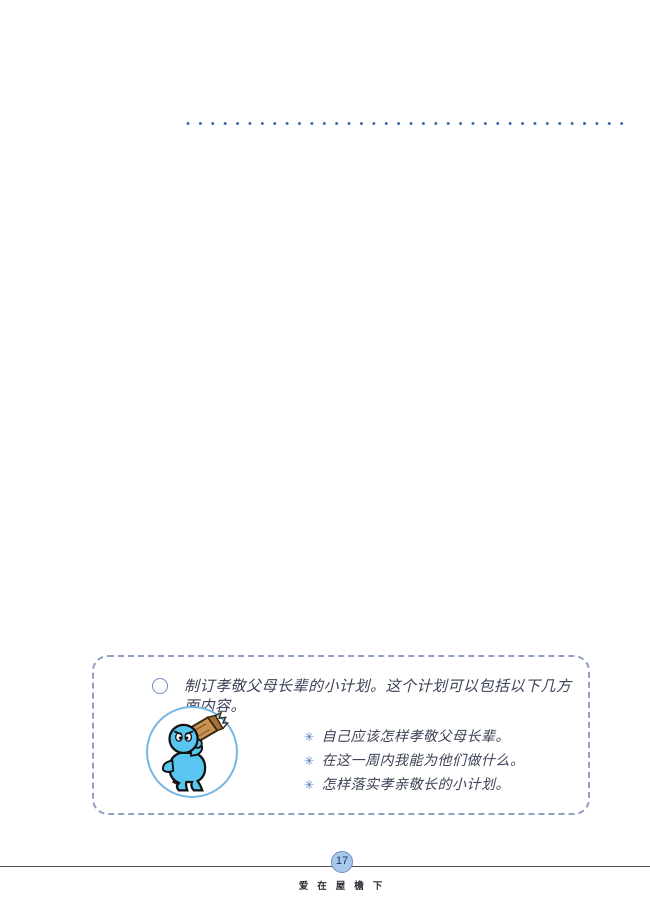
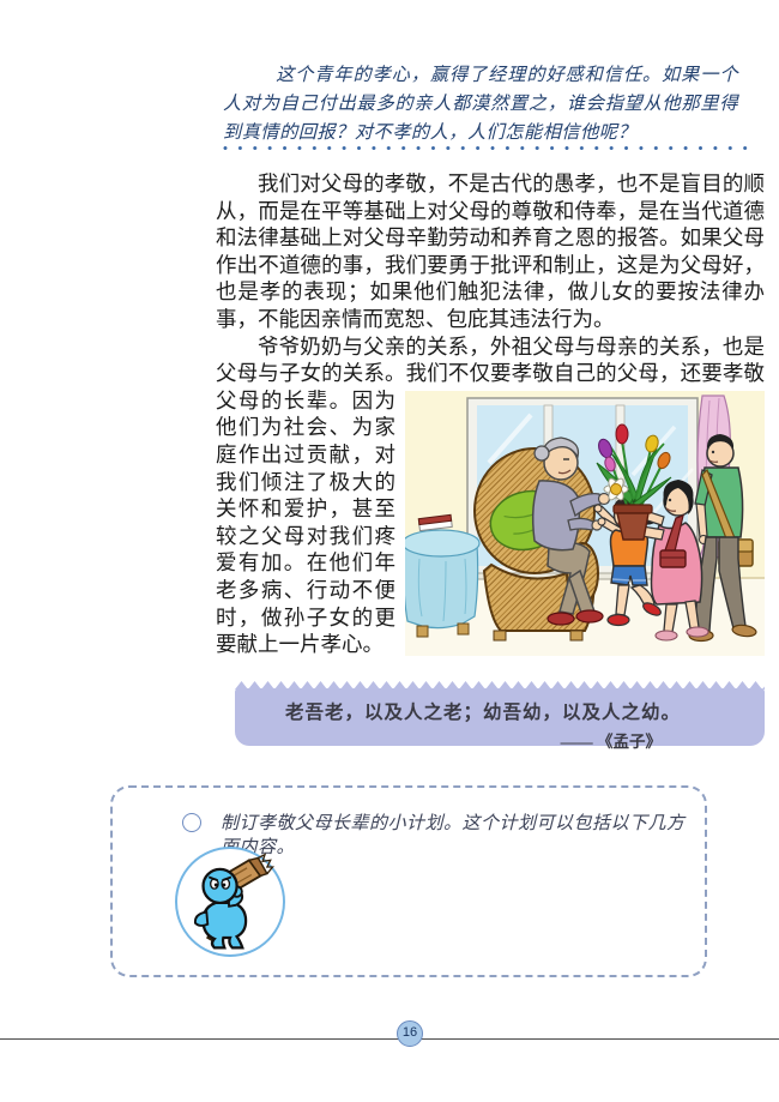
+ 这个青年的孝心，赢得了经理的好感和信任。如果一个人对为自己付出最多的亲人都漠然置之，谁会指望从他那里得到真情的回报？对不孝的人，人们怎能相信他呢？
+ 我们对父母的孝敬，不是古代的愚孝，也不是盲目的顺从，而是在平等基础上对父母的尊敬和侍奉，是在当代道德和法律基础上对父母辛勤劳动和养育之恩的报答。如果父母作出不道德的事，我们要勇于批评和制止，这是为父母好，也是孝的表现；如果他们触犯法律，做儿女的要按法律办事，不能因亲情而宽恕、包庇其违法行为。
+ 爷爷奶奶与父亲的关系，外祖父母与母亲的关系，也是父母与子女的关系。我们不仅要孝敬自己的父母，还要孝敬父母 的长辈。因为他们为社会、为家庭作出过贡献，对我们倾注了极大的关怀和爱护，甚至较之父母对我们疼爱有加。在他们年老多病、行动不便时，做孙子女的更要献上一片孝心。
+ 老吾老，以及人之老；幼吾幼，以及人之幼。
+ —— 《孟子》
  制订孝敬父母长辈的小计划。这个计划可以包括以下几方内容。
- ✳ 自己应该怎样孝敬父母长辈。
- ✳ 在这一周内我能为他们做什么。
- ✳ 怎样落实孝亲敬长的小计划。
- 17
+ 16
- 爱在屋檐下
